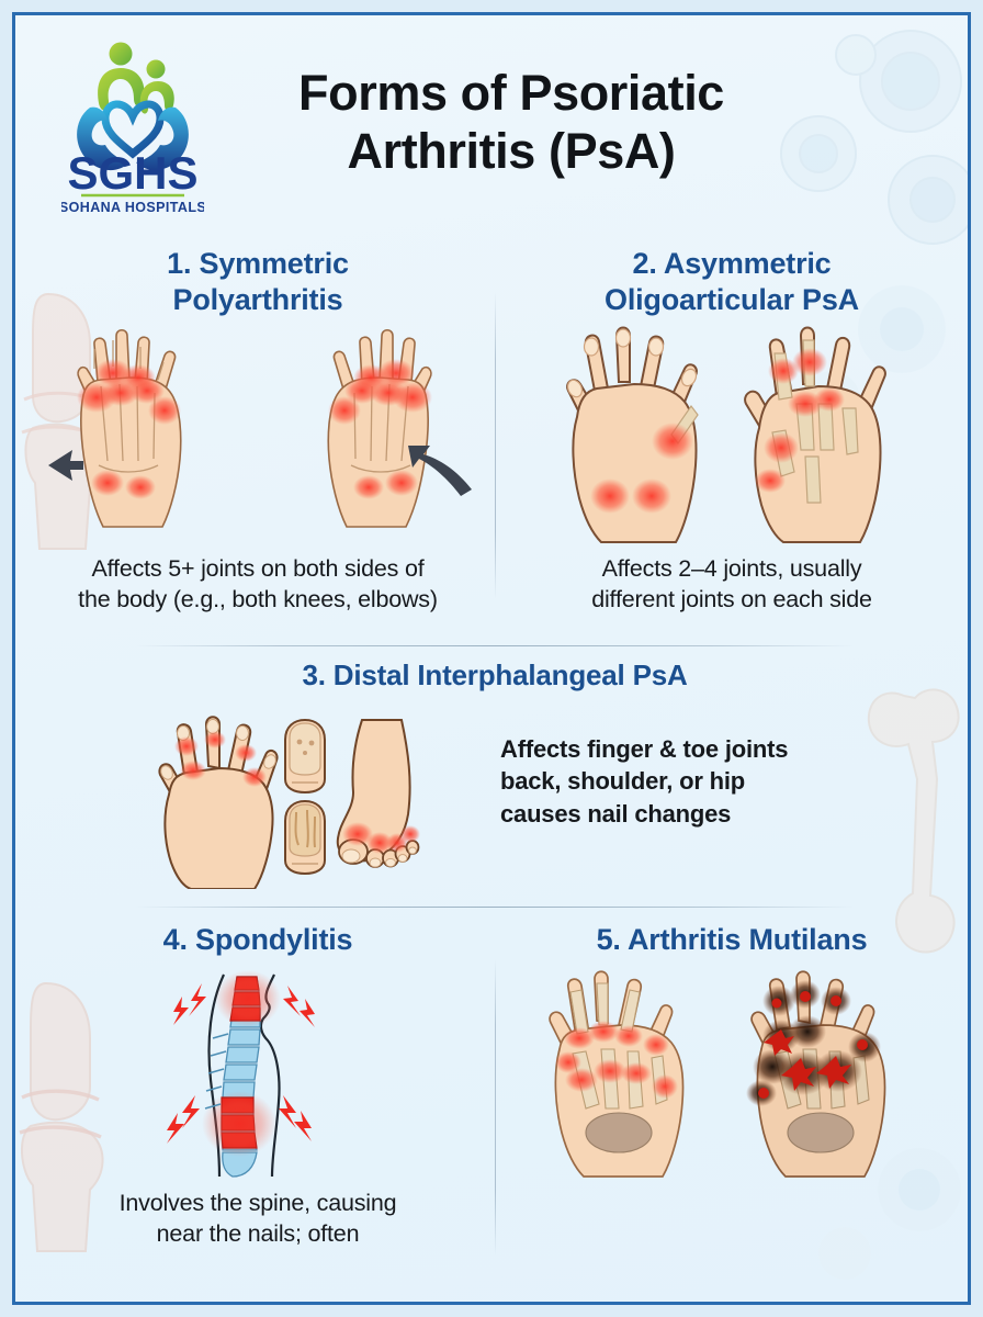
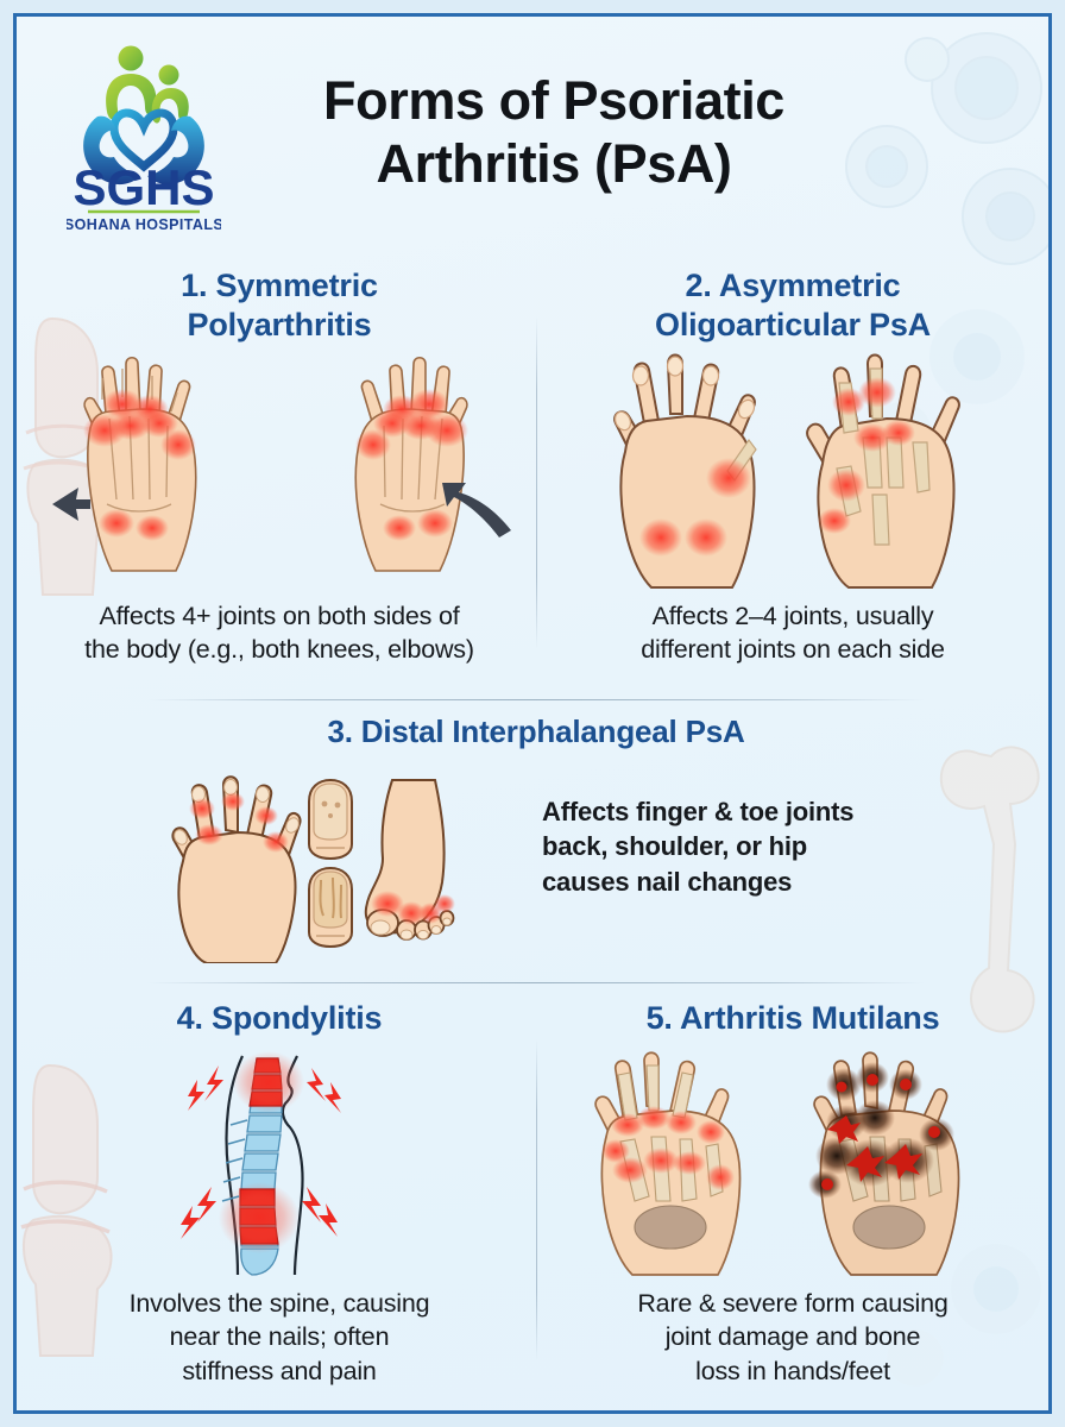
  SGHS
  SOHANA HOSPITALS
  Forms of Psoriatic
  Arthritis (PsA)
  1. Symmetric
  Polyarthritis
- Affects 5+ joints on both sides of
+ Affects 4+ joints on both sides of
  the body (e.g., both knees, elbows)
  2. Asymmetric
  Oligoarticular PsA
  Affects 2–4 joints, usually
  different joints on each side
  3. Distal Interphalangeal PsA
  Affects finger & toe joints
  back, shoulder, or hip
  causes nail changes
  4. Spondylitis
  Involves the spine, causing
  near the nails; often
+ stiffness and pain
  5. Arthritis Mutilans
+ Rare & severe form causing
+ joint damage and bone
+ loss in hands/feet
